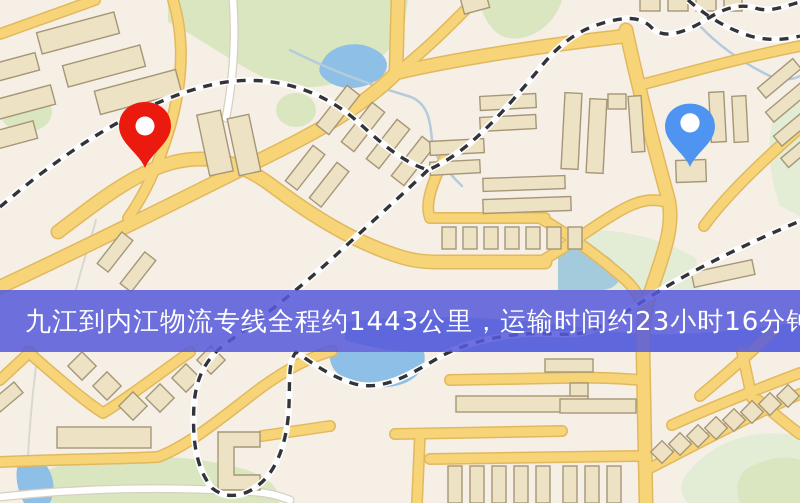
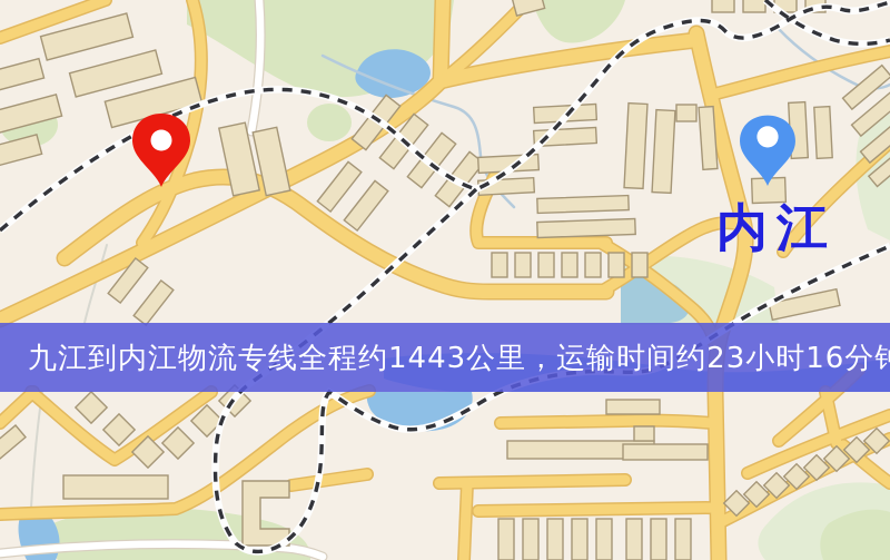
+ 内江
  九江到内江物流专线全程约1443公里，运输时间约23小时16分
